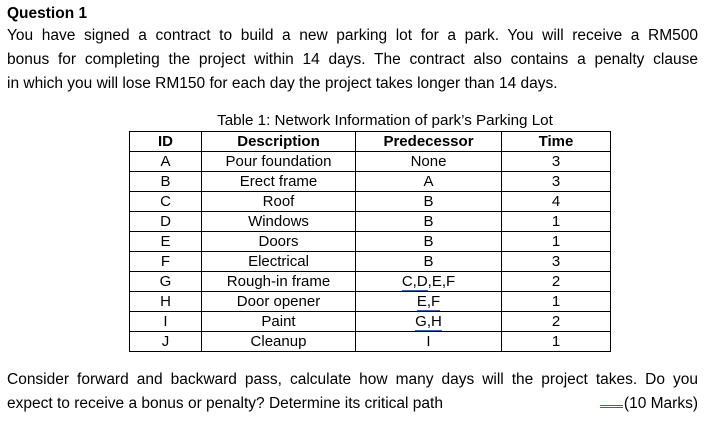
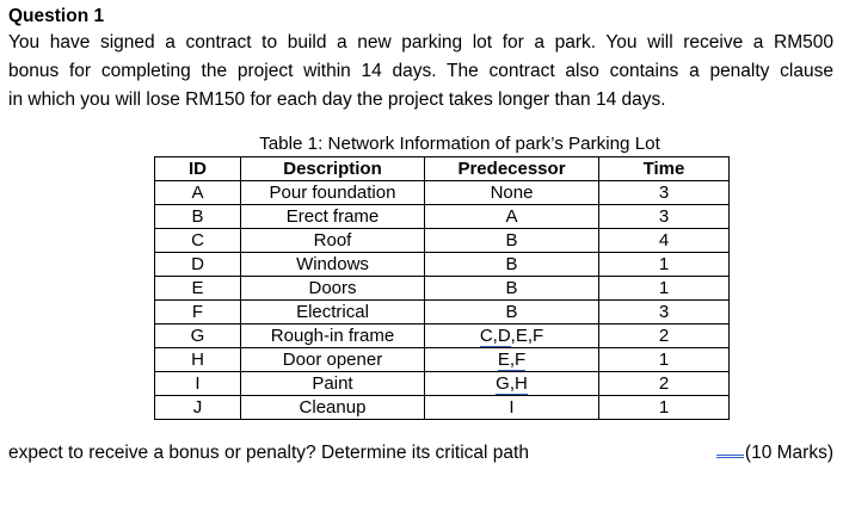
  Question 1
  You have signed a contract to build a new parking lot for a park. You will receive a RM500
  bonus for completing the project within 14 days. The contract also contains a penalty clause
  in which you will lose RM150 for each day the project takes longer than 14 days.
  Table 1: Network Information of park’s Parking Lot
  ID	Description	Predecessor	Time
  A	Pour foundation	None	3
  B	Erect frame	A	3
  C	Roof	B	4
  D	Windows	B	1
  E	Doors	B	1
  F	Electrical	B	3
  G	Rough-in frame	C,D,E,F	2
  H	Door opener	E,F	1
  I	Paint	G,H	2
  J	Cleanup	I	1
- Consider forward and backward pass, calculate how many days will the project takes. Do you
  expect to receive a bonus or penalty? Determine its critical path
  (10 Marks)
